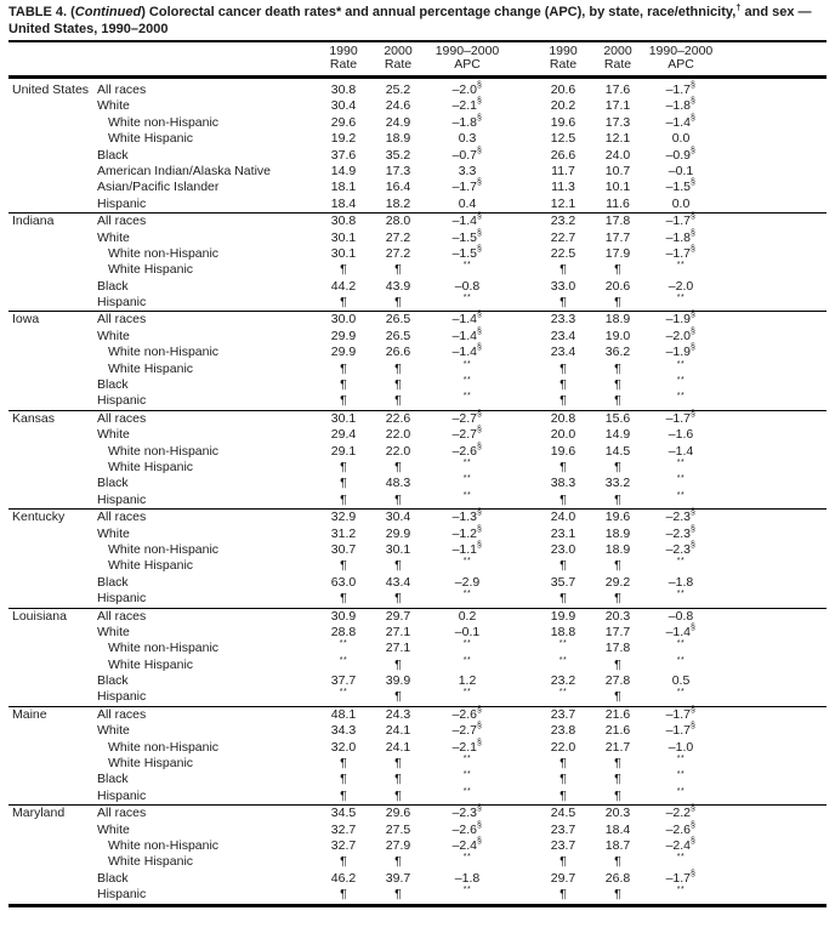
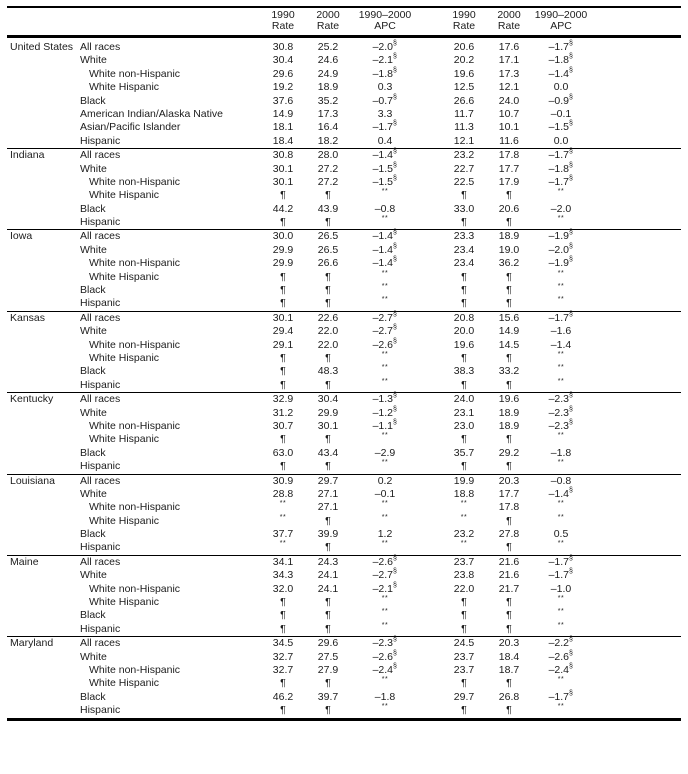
- TABLE 4. (Continued) Colorectal cancer death rates* and annual percentage change (APC), by state, race/ethnicity,† and sex —
- United States, 1990–2000
  1990
  Rate
  2000
  Rate
  1990–2000
  APC
  1990
  Rate
  2000
  Rate
  1990–2000
  APC
  United States
  All races
  30.8
  25.2
  –2.0
  20.6
  17.6
  –1.7
  White
  30.4
  24.6
  –2.1
  20.2
  17.1
  –1.8
  White non-Hispanic
  29.6
  24.9
  –1.8
  19.6
  17.3
  –1.4
  White Hispanic
  19.2
  18.9
  0.3
  12.5
  12.1
  0.0
  Black
  37.6
  35.2
  –0.7
  26.6
  24.0
  –0.9
  American Indian/Alaska Native
  14.9
  17.3
  3.3
  11.7
  10.7
  –0.1
  Asian/Pacific Islander
  18.1
  16.4
  –1.7
  11.3
  10.1
  –1.5
  Hispanic
  18.4
  18.2
  0.4
  12.1
  11.6
  0.0
  Indiana
  All races
  30.8
  28.0
  –1.4
  23.2
  17.8
  –1.7
  White
  30.1
  27.2
  –1.5
  22.7
  17.7
  –1.8
  White non-Hispanic
  30.1
  27.2
  –1.5
  22.5
  17.9
  –1.7
  White Hispanic
  ¶
  ¶
  ¶
  ¶
  Black
  44.2
  43.9
  –0.8
  33.0
  20.6
  –2.0
  Hispanic
  ¶
  ¶
  ¶
  ¶
  Iowa
  All races
  30.0
  26.5
  –1.4
  23.3
  18.9
  –1.9
  White
  29.9
  26.5
  –1.4
  23.4
  19.0
  –2.0
  White non-Hispanic
  29.9
  26.6
  –1.4
  23.4
  36.2
  –1.9
  White Hispanic
  ¶
  ¶
  ¶
  ¶
  Black
  ¶
  ¶
  ¶
  ¶
  Hispanic
  ¶
  ¶
  ¶
  ¶
  Kansas
  All races
  30.1
  22.6
  –2.7
  20.8
  15.6
  –1.7
  White
  29.4
  22.0
  –2.7
  20.0
  14.9
  –1.6
  White non-Hispanic
  29.1
  22.0
  –2.6
  19.6
  14.5
  –1.4
  White Hispanic
  ¶
  ¶
  ¶
  ¶
  Black
  ¶
  48.3
  38.3
  33.2
  Hispanic
  ¶
  ¶
  ¶
  ¶
  Kentucky
  All races
  32.9
  30.4
  –1.3
  24.0
  19.6
  –2.3
  White
  31.2
  29.9
  –1.2
  23.1
  18.9
  –2.3
  White non-Hispanic
  30.7
  30.1
  –1.1
  23.0
  18.9
  –2.3
  White Hispanic
  ¶
  ¶
  ¶
  ¶
  Black
  63.0
  43.4
  –2.9
  35.7
  29.2
  –1.8
  Hispanic
  ¶
  ¶
  ¶
  ¶
  Louisiana
  All races
  30.9
  29.7
  0.2
  19.9
  20.3
  –0.8
  White
  28.8
  27.1
  –0.1
  18.8
  17.7
  –1.4
  White non-Hispanic
  27.1
  17.8
  White Hispanic
  ¶
  ¶
  Black
  37.7
  39.9
  1.2
  23.2
  27.8
  0.5
  Hispanic
  ¶
  ¶
  Maine
  All races
- 48.1
+ 34.1
  24.3
  –2.6
  23.7
  21.6
  –1.7
  White
  34.3
  24.1
  –2.7
  23.8
  21.6
  –1.7
  White non-Hispanic
  32.0
  24.1
  –2.1
  22.0
  21.7
  –1.0
  White Hispanic
  ¶
  ¶
  ¶
  ¶
  Black
  ¶
  ¶
  ¶
  ¶
  Hispanic
  ¶
  ¶
  ¶
  ¶
  Maryland
  All races
  34.5
  29.6
  –2.3
  24.5
  20.3
  –2.2
  White
  32.7
  27.5
  –2.6
  23.7
  18.4
  –2.6
  White non-Hispanic
  32.7
  27.9
  –2.4
  23.7
  18.7
  –2.4
  White Hispanic
  ¶
  ¶
  ¶
  ¶
  Black
  46.2
  39.7
  –1.8
  29.7
  26.8
  –1.7
  Hispanic
  ¶
  ¶
  ¶
  ¶
